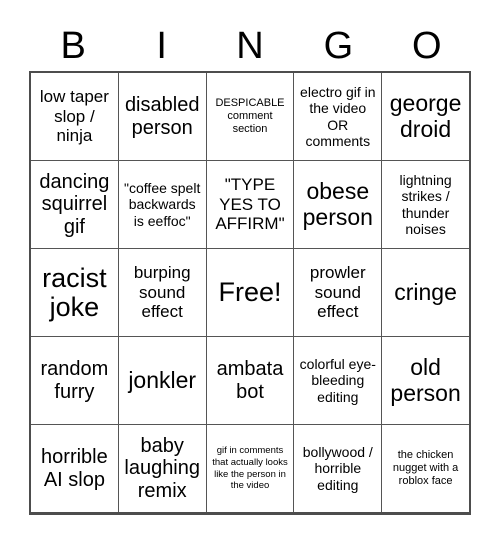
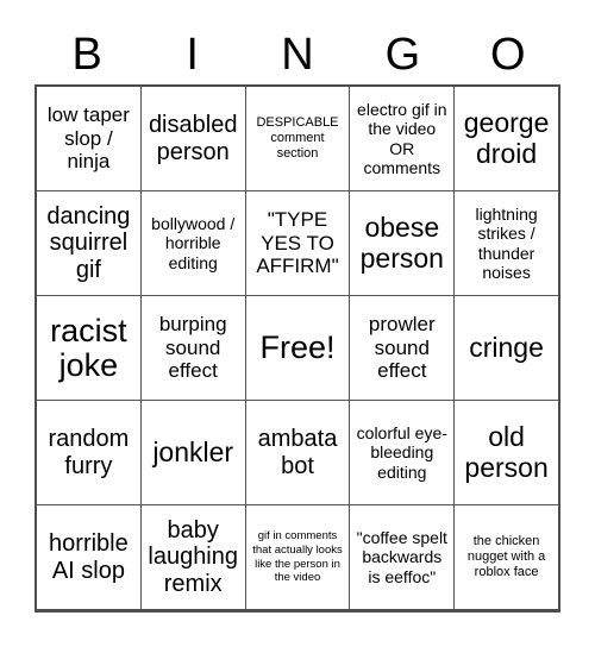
  B
  I
  N
  G
  O
  low taper slop / ninja
  disabled person
  DESPICABLE comment section
  electro gif in the video OR comments
  george droid
  dancing squirrel gif
- "coffee spelt backwards is eeffoc"
+ bollywood / horrible editing
  "TYPE YES TO AFFIRM"
  obese person
  lightning strikes / thunder noises
  racist joke
  burping sound effect
  Free!
  prowler sound effect
  cringe
  random furry
  jonkler
  ambata bot
  colorful eye-bleeding editing
  old person
  horrible AI slop
  baby laughing remix
  gif in comments that actually looks like the person in the video
- bollywood / horrible editing
+ "coffee spelt backwards is eeffoc"
  the chicken nugget with a roblox face
